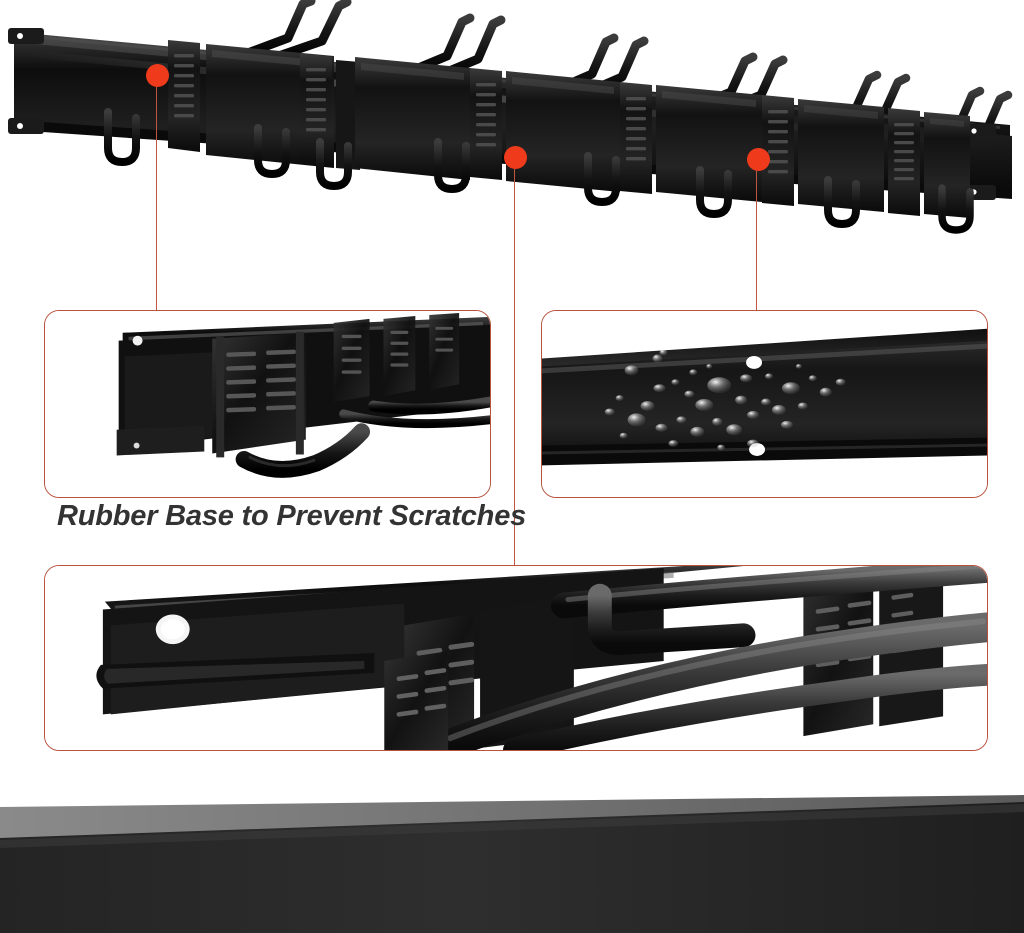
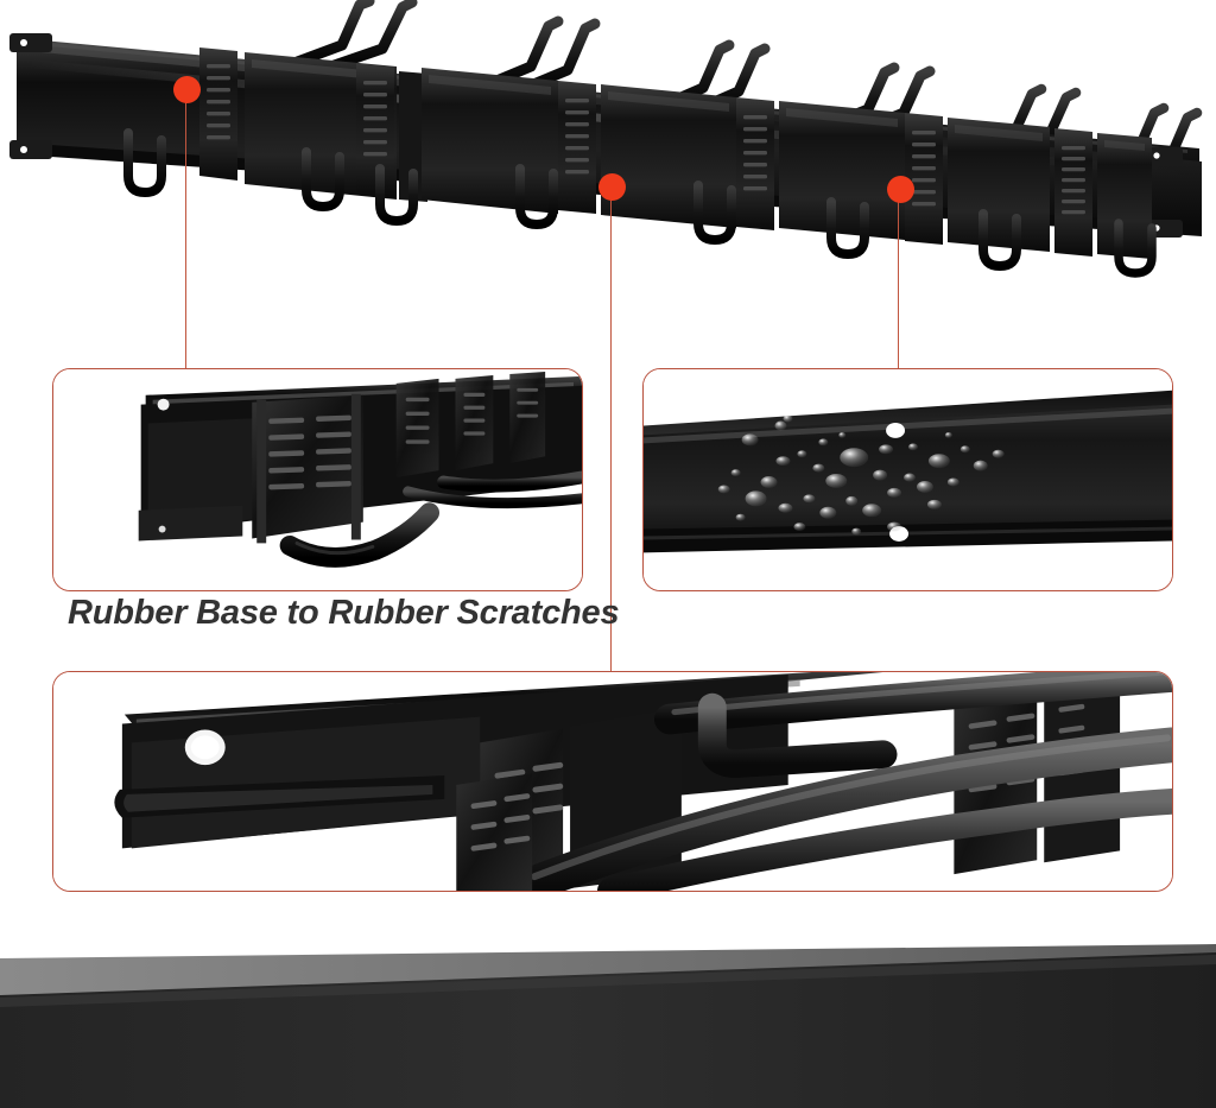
- Rubber Base to Prevent Scratches
+ Rubber Base to Rubber Scratches
